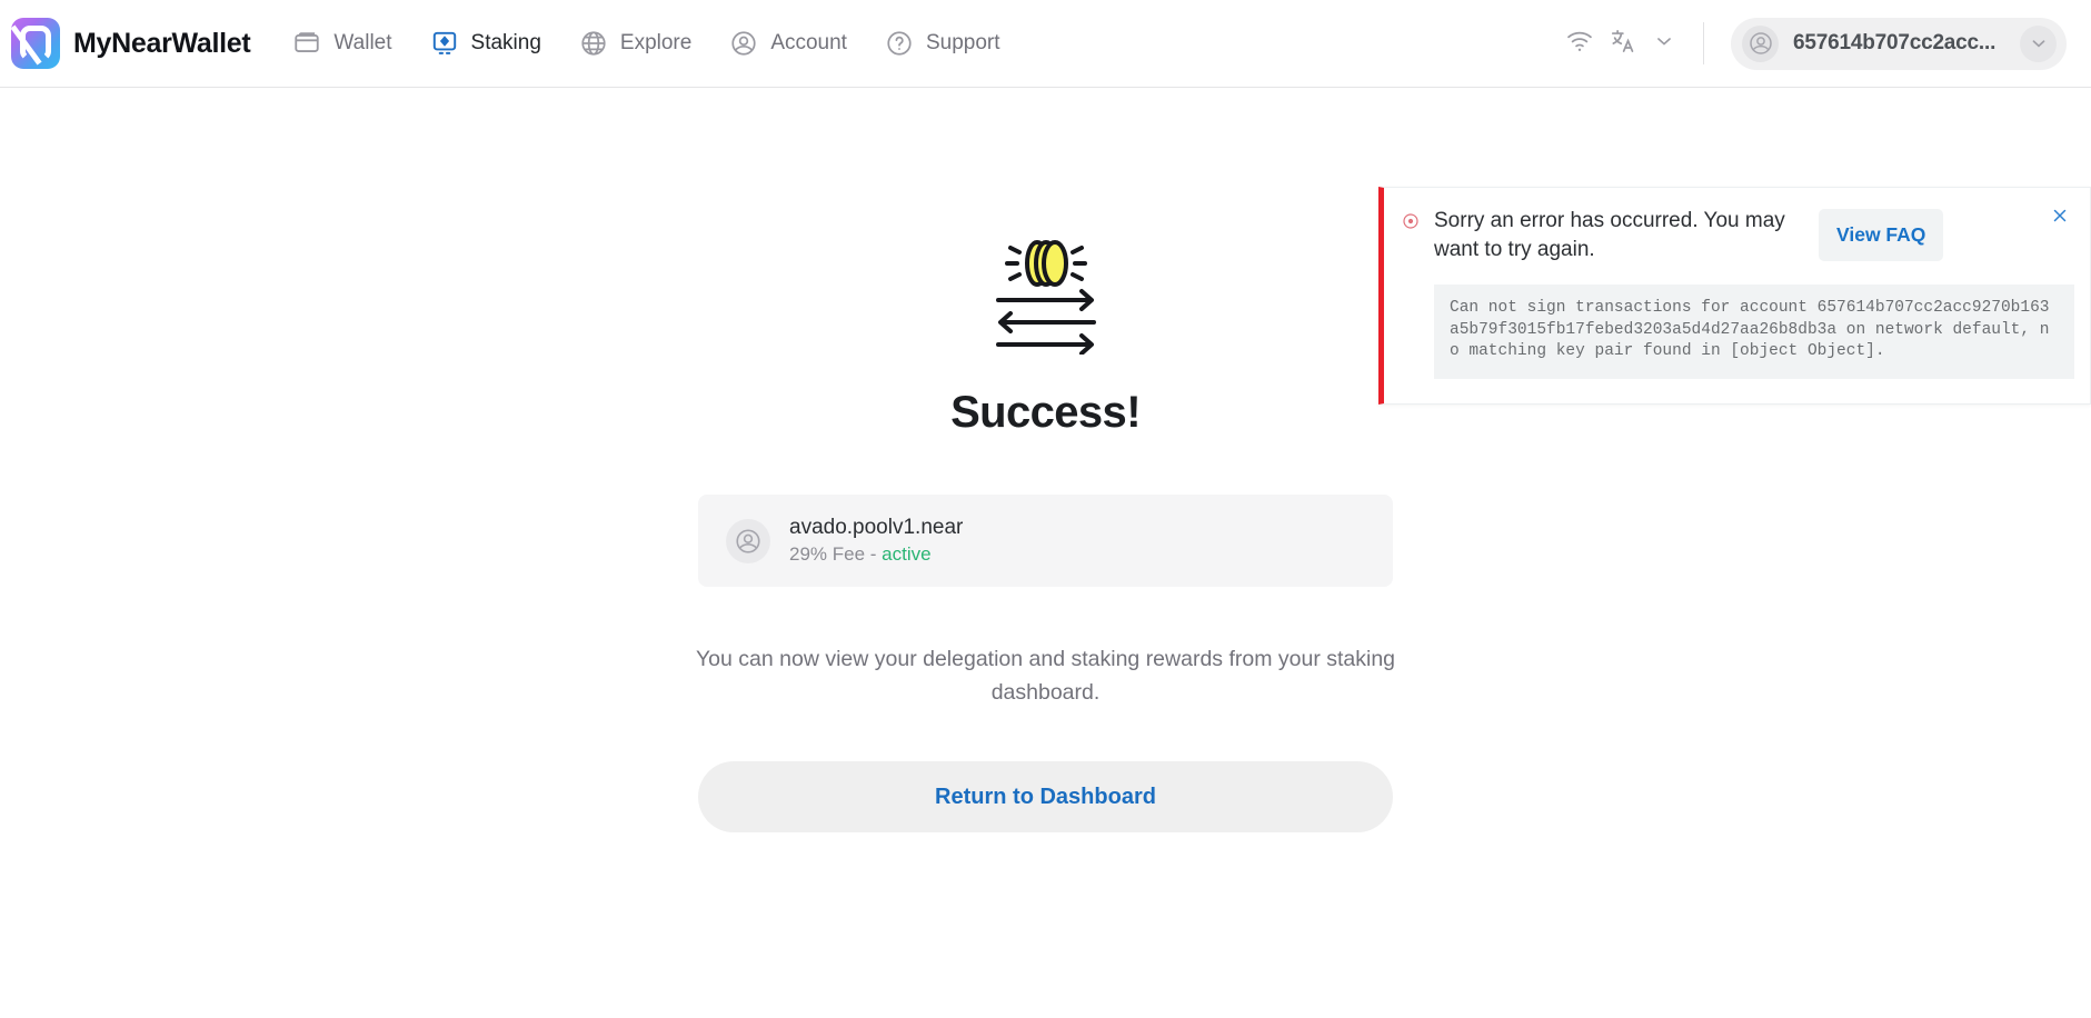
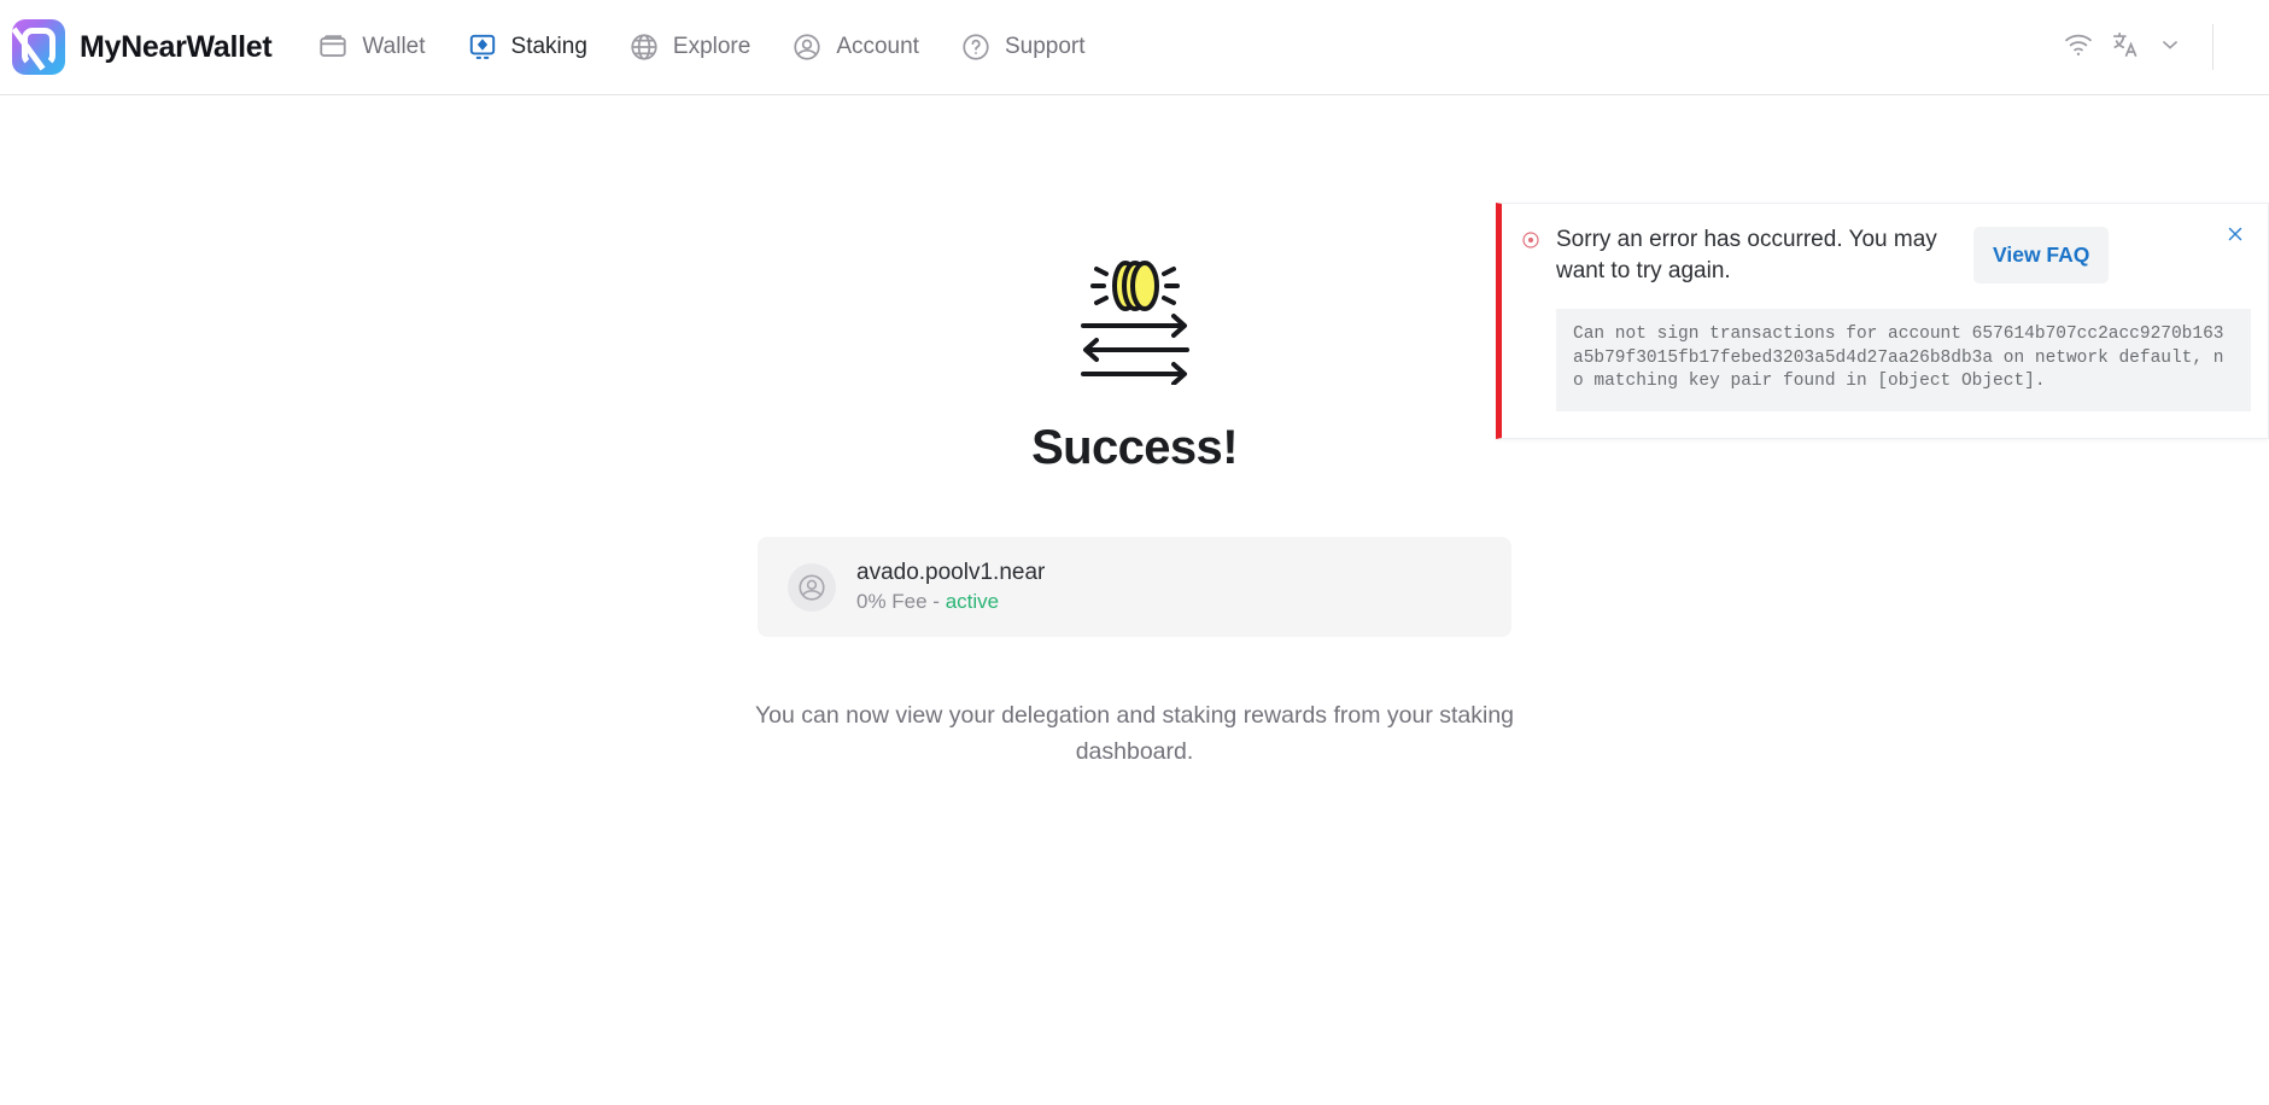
  MyNearWallet
  Wallet
  Staking
  Explore
  Account
  Support
- 657614b707cc2acc...
  Success!
  avado.poolv1.near
- 29% Fee - active
+ 0% Fee - active
  You can now view your delegation and staking rewards from your staking dashboard.
- Return to Dashboard
  Sorry an error has occurred. You may want to try again.
  View FAQ
  Can not sign transactions for account 657614b707cc2acc9270b163a5b79f3015fb17febed3203a5d4d27aa26b8db3a on network default, no matching key pair found in [object Object].
